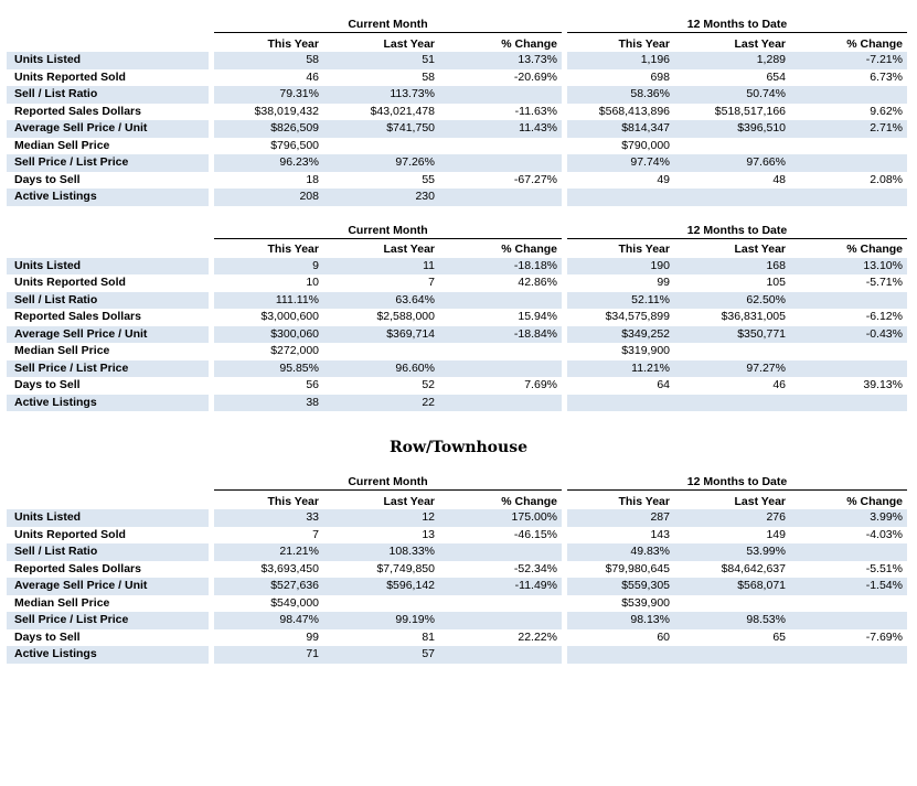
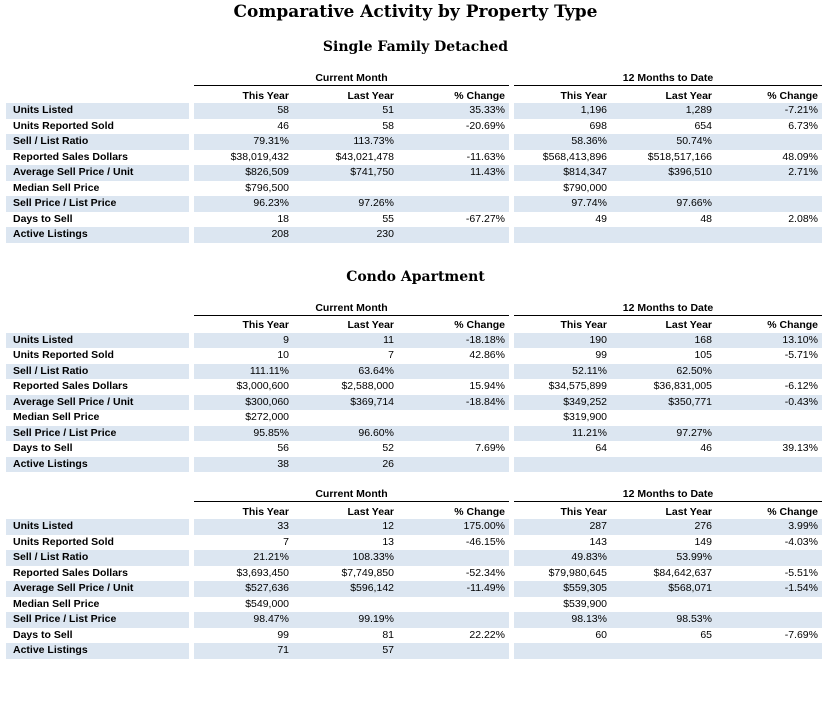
+ Comparative Activity by Property Type
+ Single Family Detached
  Current Month
  12 Months to Date
  This Year
  Last Year
  % Change
  This Year
  Last Year
  % Change
  Units Listed
  58
  51
- 13.73%
+ 35.33%
  1,196
  1,289
  -7.21%
  Units Reported Sold
  46
  58
  -20.69%
  698
  654
  6.73%
  Sell / List Ratio
  79.31%
  113.73%
  58.36%
  50.74%
  Reported Sales Dollars
  $38,019,432
  $43,021,478
  -11.63%
  $568,413,896
  $518,517,166
- 9.62%
+ 48.09%
  Average Sell Price / Unit
  $826,509
  $741,750
  11.43%
  $814,347
  $396,510
  2.71%
  Median Sell Price
  $796,500
  $790,000
  Sell Price / List Price
  96.23%
  97.26%
  97.74%
  97.66%
  Days to Sell
  18
  55
  -67.27%
  49
  48
  2.08%
  Active Listings
  208
  230
+ Condo Apartment
  Current Month
  12 Months to Date
  This Year
  Last Year
  % Change
  This Year
  Last Year
  % Change
  Units Listed
  9
  11
  -18.18%
  190
  168
  13.10%
  Units Reported Sold
  10
  7
  42.86%
  99
  105
  -5.71%
  Sell / List Ratio
  111.11%
  63.64%
  52.11%
  62.50%
  Reported Sales Dollars
  $3,000,600
  $2,588,000
  15.94%
  $34,575,899
  $36,831,005
  -6.12%
  Average Sell Price / Unit
  $300,060
  $369,714
  -18.84%
  $349,252
  $350,771
  -0.43%
  Median Sell Price
  $272,000
  $319,900
  Sell Price / List Price
  95.85%
  96.60%
  11.21%
  97.27%
  Days to Sell
  56
  52
  7.69%
  64
  46
  39.13%
  Active Listings
  38
- 22
+ 26
- Row/Townhouse
  Current Month
  12 Months to Date
  This Year
  Last Year
  % Change
  This Year
  Last Year
  % Change
  Units Listed
  33
  12
  175.00%
  287
  276
  3.99%
  Units Reported Sold
  7
  13
  -46.15%
  143
  149
  -4.03%
  Sell / List Ratio
  21.21%
  108.33%
  49.83%
  53.99%
  Reported Sales Dollars
  $3,693,450
  $7,749,850
  -52.34%
  $79,980,645
  $84,642,637
  -5.51%
  Average Sell Price / Unit
  $527,636
  $596,142
  -11.49%
  $559,305
  $568,071
  -1.54%
  Median Sell Price
  $549,000
  $539,900
  Sell Price / List Price
  98.47%
  99.19%
  98.13%
  98.53%
  Days to Sell
  99
  81
  22.22%
  60
  65
  -7.69%
  Active Listings
  71
  57
